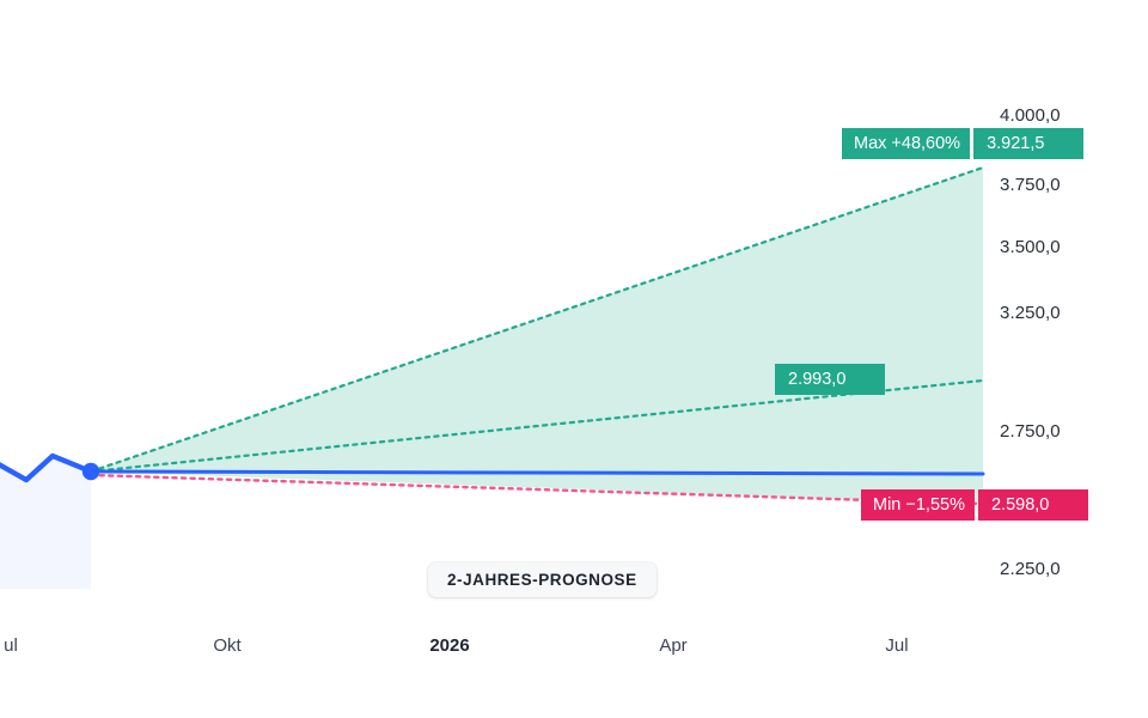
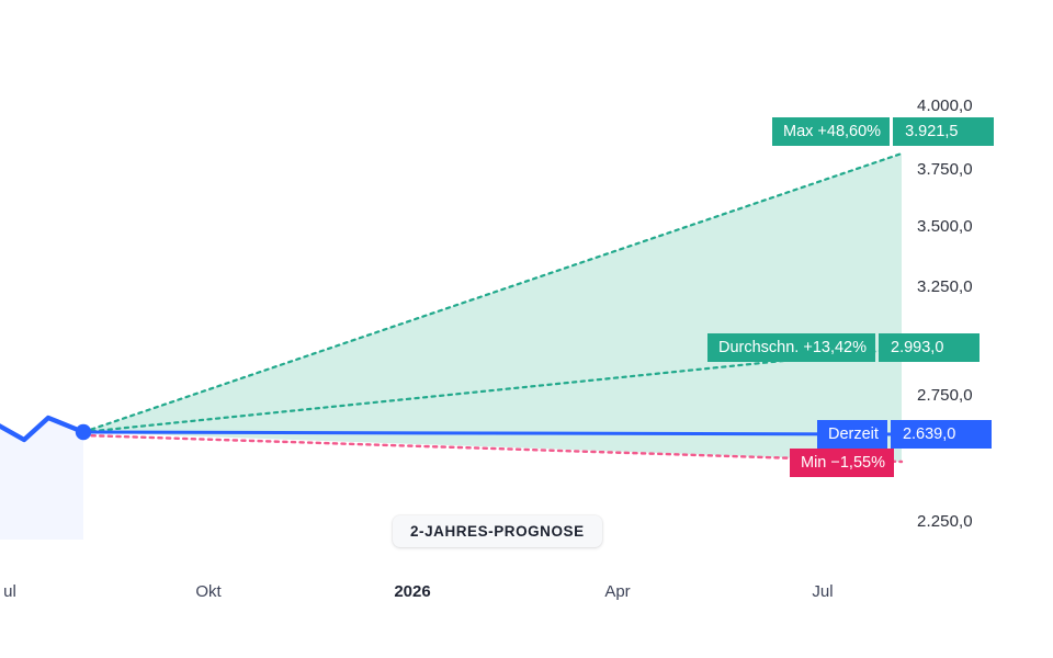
  4.000,0
  3.750,0
  3.500,0
  3.250,0
  2.750,0
  2.250,0
  ul
  Okt
  2026
  Apr
  Jul
  Max +48,60%
  3.921,5
+ Durchschn. +13,42%
  2.993,0
+ Derzeit
+ 2.639,0
  Min −1,55%
- 2.598,0
  2-JAHRES-PROGNOSE
